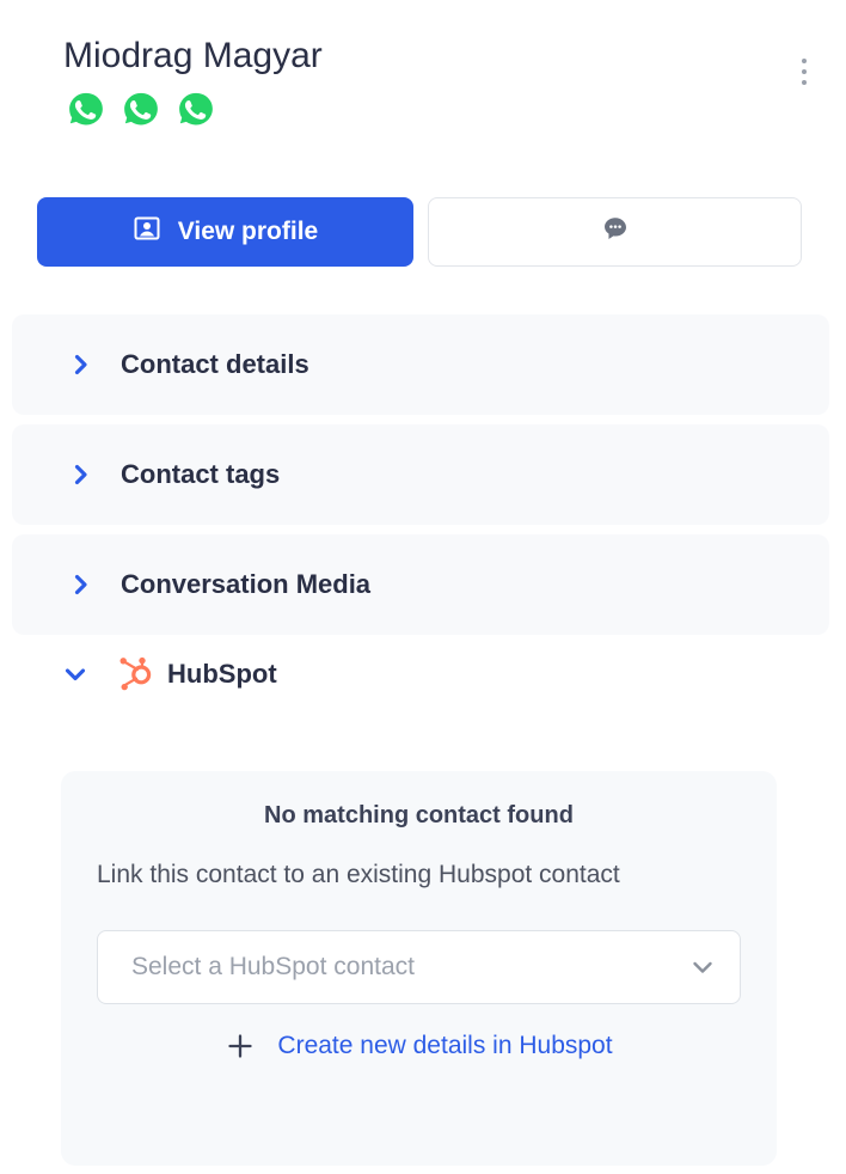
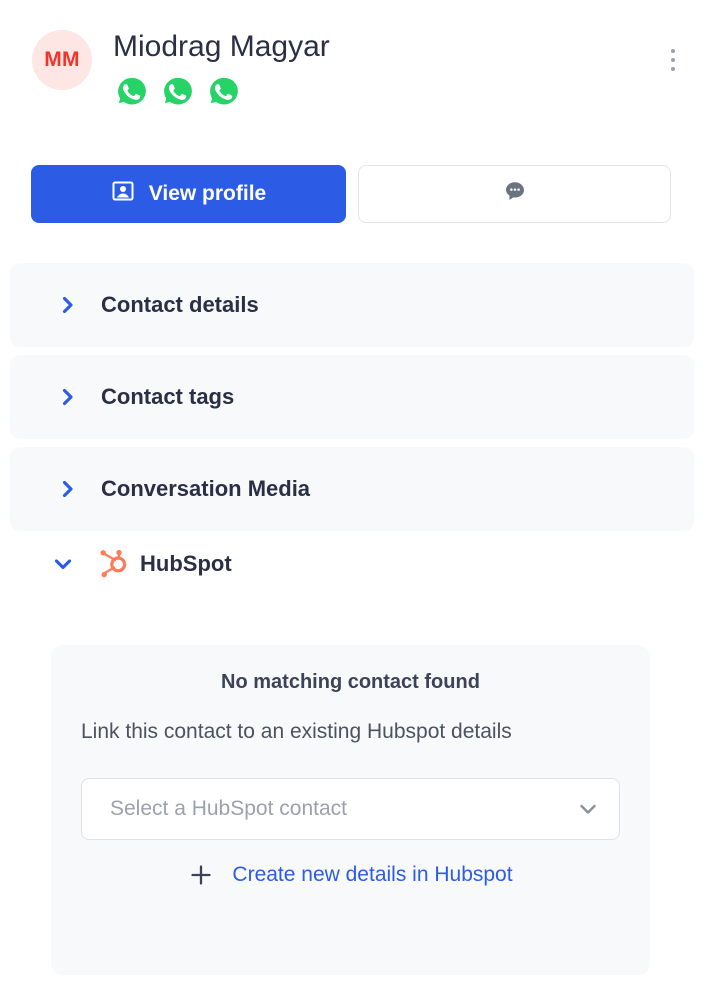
+ MM
  Miodrag Magyar
  View profile
  Contact details
  Contact tags
  Conversation Media
  HubSpot
  No matching contact found
- Link this contact to an existing Hubspot contact
+ Link this contact to an existing Hubspot details
  Select a HubSpot contact
  Create new details in Hubspot
